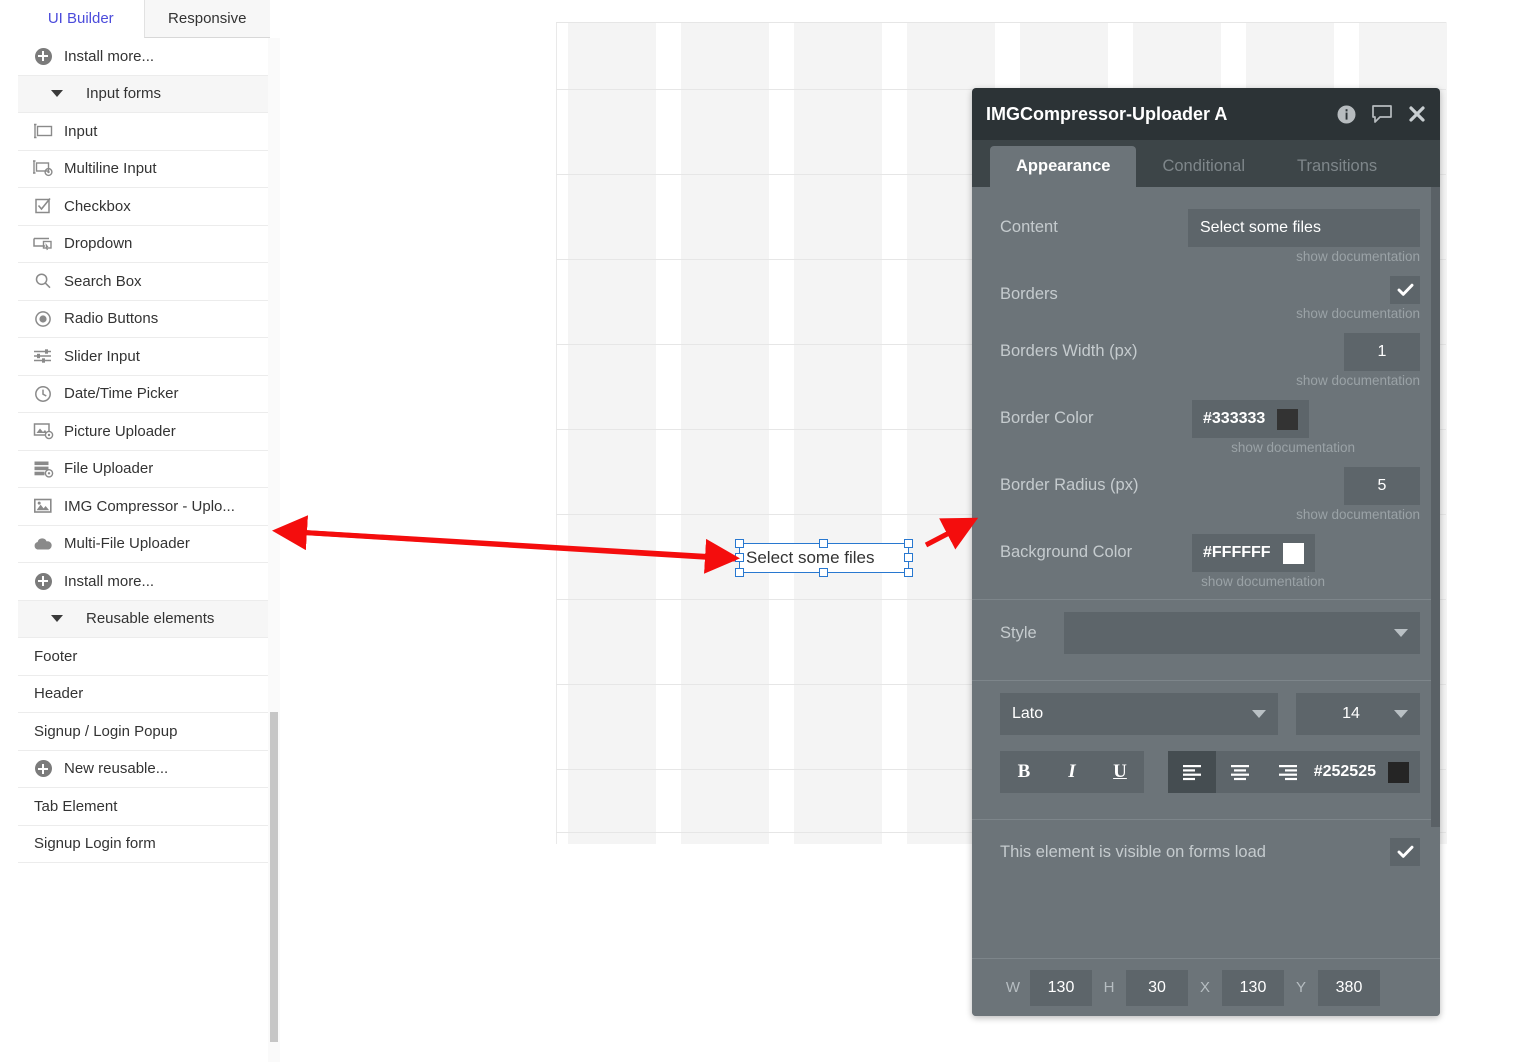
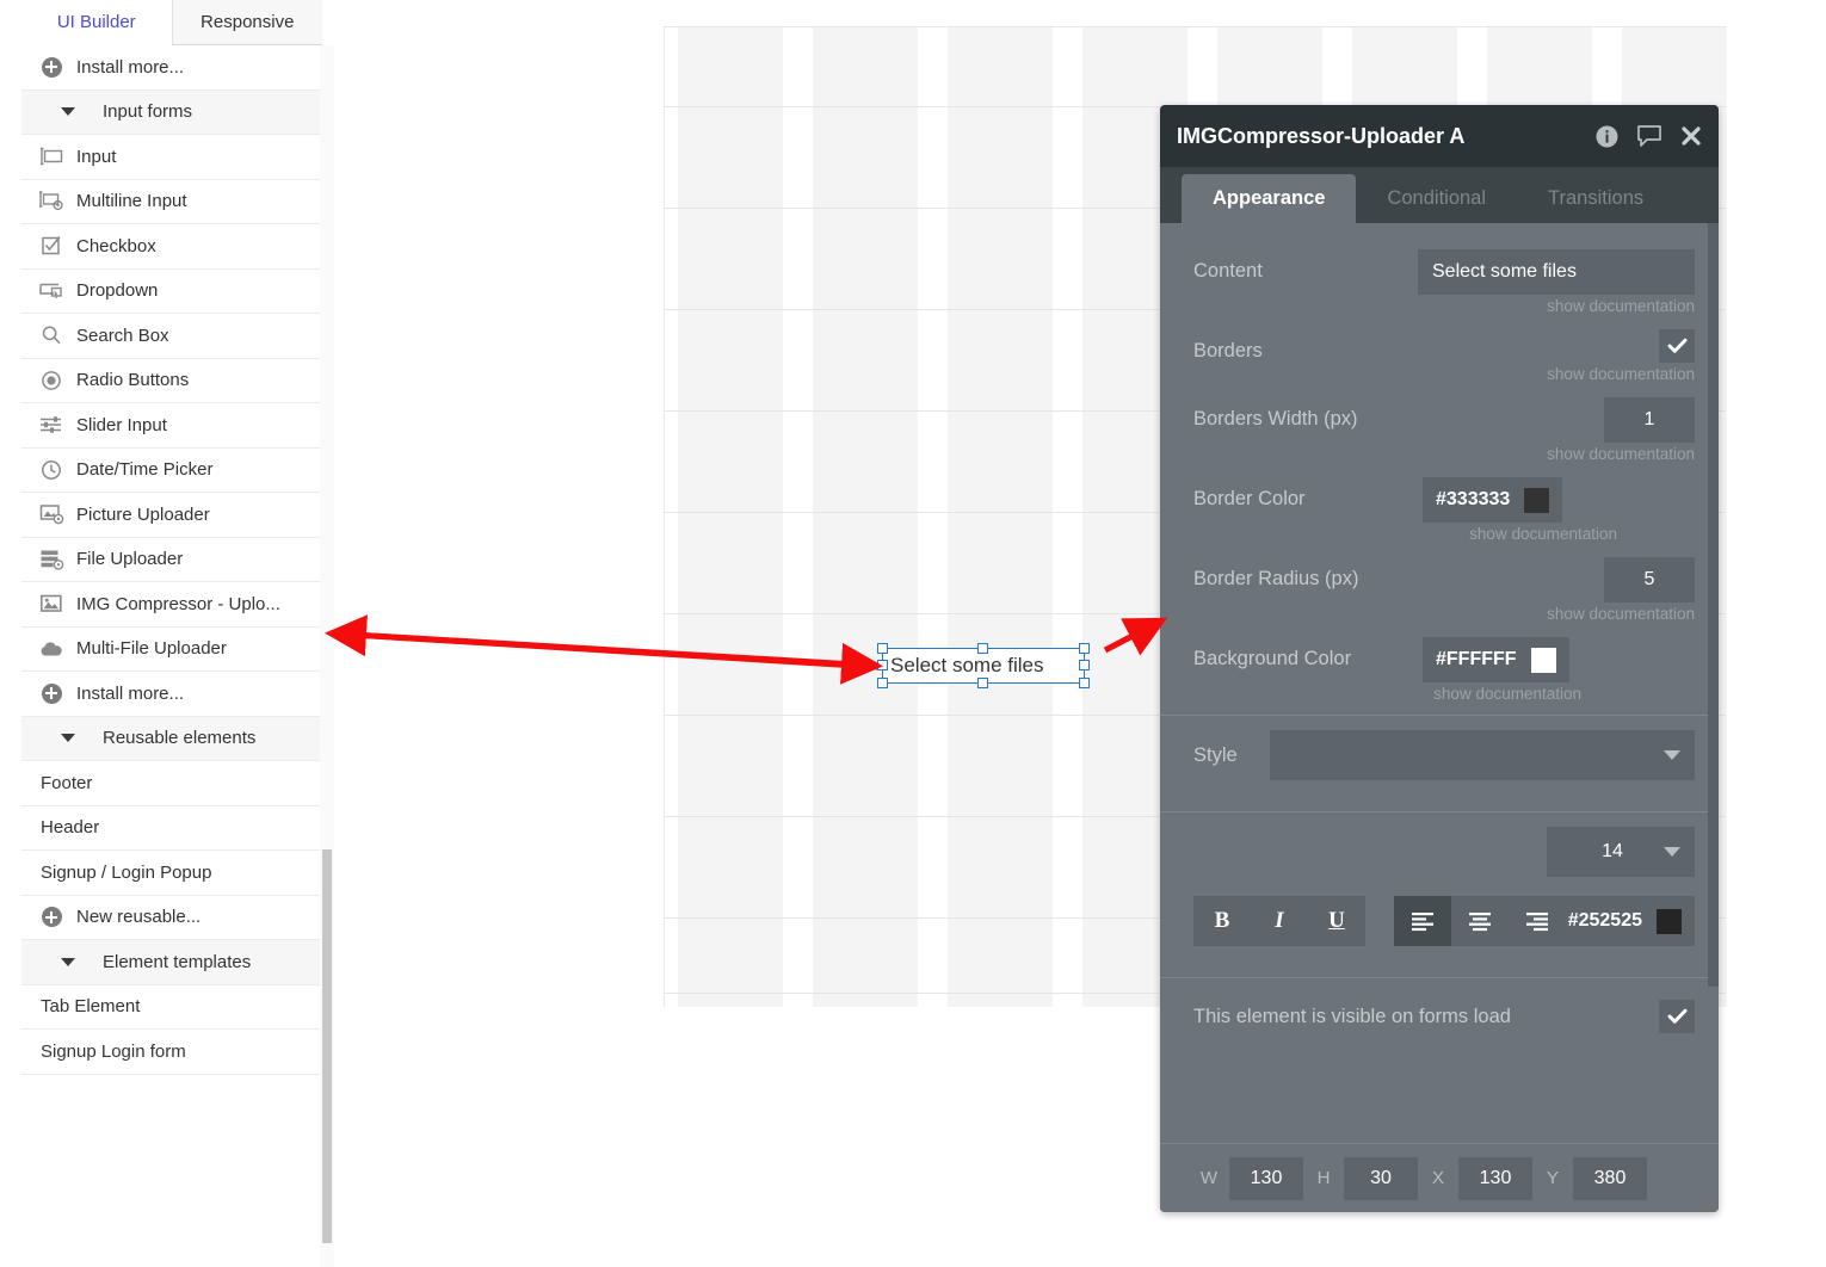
  Select some files
  UI Builder
  Responsive
  Install more...
  Input forms
  Input
  Multiline Input
  Checkbox
  Dropdown
  Search Box
  Radio Buttons
  Slider Input
  Date/Time Picker
  Picture Uploader
  File Uploader
  IMG Compressor - Uplo...
  Multi-File Uploader
  Install more...
  Reusable elements
  Footer
  Header
  Signup / Login Popup
  New reusable...
+ Element templates
  Tab Element
  Signup Login form
  IMGCompressor-Uploader A
  Appearance
  Conditional
  Transitions
  Content
  Select some files
  show documentation
  Borders
  show documentation
  Borders Width (px)
  1
  show documentation
  Border Color
  #333333
  show documentation
  Border Radius (px)
  5
  show documentation
  Background Color
  #FFFFFF
  show documentation
  Style
- Lato
  14
  B
  I
  U
  #252525
  This element is visible on forms load
  W
  130
  H
  30
  X
  130
  Y
  380
